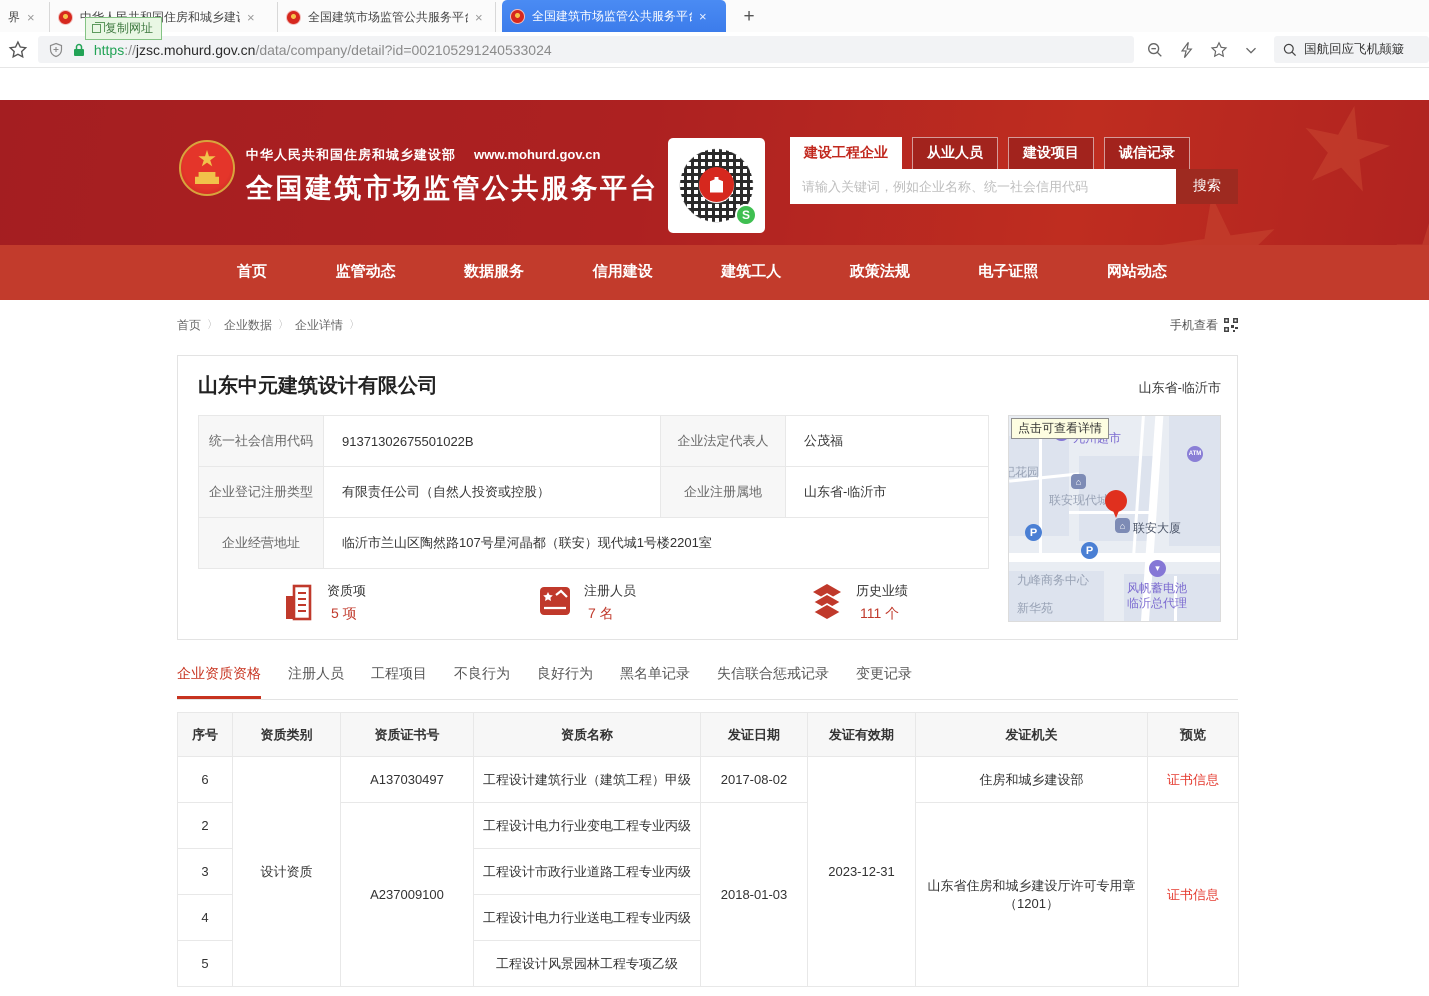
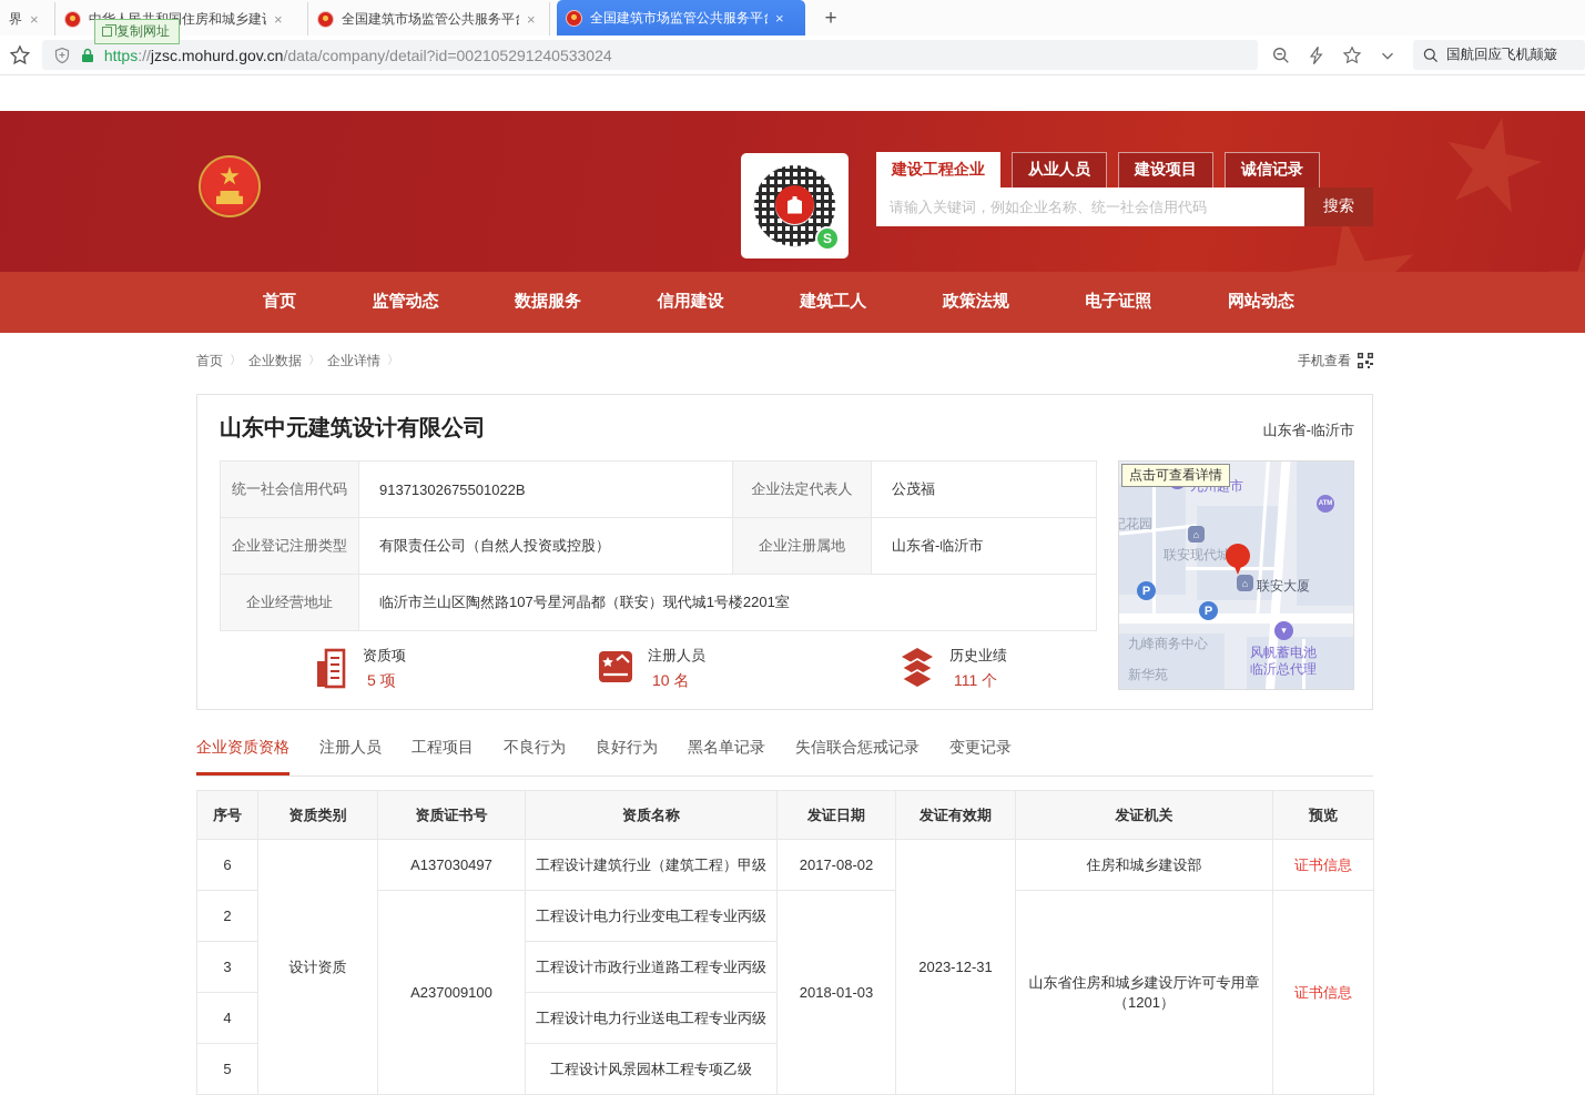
  界
  ×
  ×
  全国建筑市场监管公共服务平
  ×
  全国建筑市场监管公共服务平
  ×
  +
  复制网址
  https://jzsc.mohurd.gov.cn/data/company/detail?id=002105291240533024
  国航回应飞机颠簸
- 中华人民共和国住房和城乡建设部 www.mohurd.gov.cn
- 全国建筑市场监管公共服务平台
  S
  建设工程企业
  从业人员
  建设项目
  诚信记录
  请输入关键词，例如企业名称、统一社会信用代码
  搜索
  首页
  监管动态
  数据服务
  信用建设
  建筑工人
  政策法规
  电子证照
  网站动态
  首页
  〉
  企业数据
  〉
  企业详情
  〉
  手机查看
  山东中元建筑设计有限公司
  山东省-临沂市
  统一社会信用代码	91371302675501022B	企业法定代表人	公茂福
  企业登记注册类型	有限责任公司（自然人投资或控股）	企业注册属地	山东省-临沂市
  企业经营地址	临沂市兰山区陶然路107号星河晶都（联安）现代城1号楼2201室
  资质项
  5 项
  注册人员
- 7 名
+ 10 名
  历史业绩
  111 个
  点击可查看详情
  纪花园
  ⌂
  联安现代城
  ⌂
  联安大厦
  P
  P
  九峰商务中心
  ▾
  风帆蓄电池
  临沂总代理
  新华苑
  企业资质资格
  注册人员
  工程项目
  不良行为
  良好行为
  黑名单记录
  失信联合惩戒记录
  变更记录
  序号	资质类别	资质证书号	资质名称	发证日期	发证有效期	发证机关	预览
  6	设计资质	A137030497	工程设计建筑行业（建筑工程）甲级	2017-08-02	2023-12-31	住房和城乡建设部	证书信息
  2	A237009100	工程设计电力行业变电工程专业丙级	2018-01-03	山东省住房和城乡建设厅许可专用章（1201）	证书信息
  3	工程设计市政行业道路工程专业丙级
  4	工程设计电力行业送电工程专业丙级
  5	工程设计风景园林工程专项乙级
